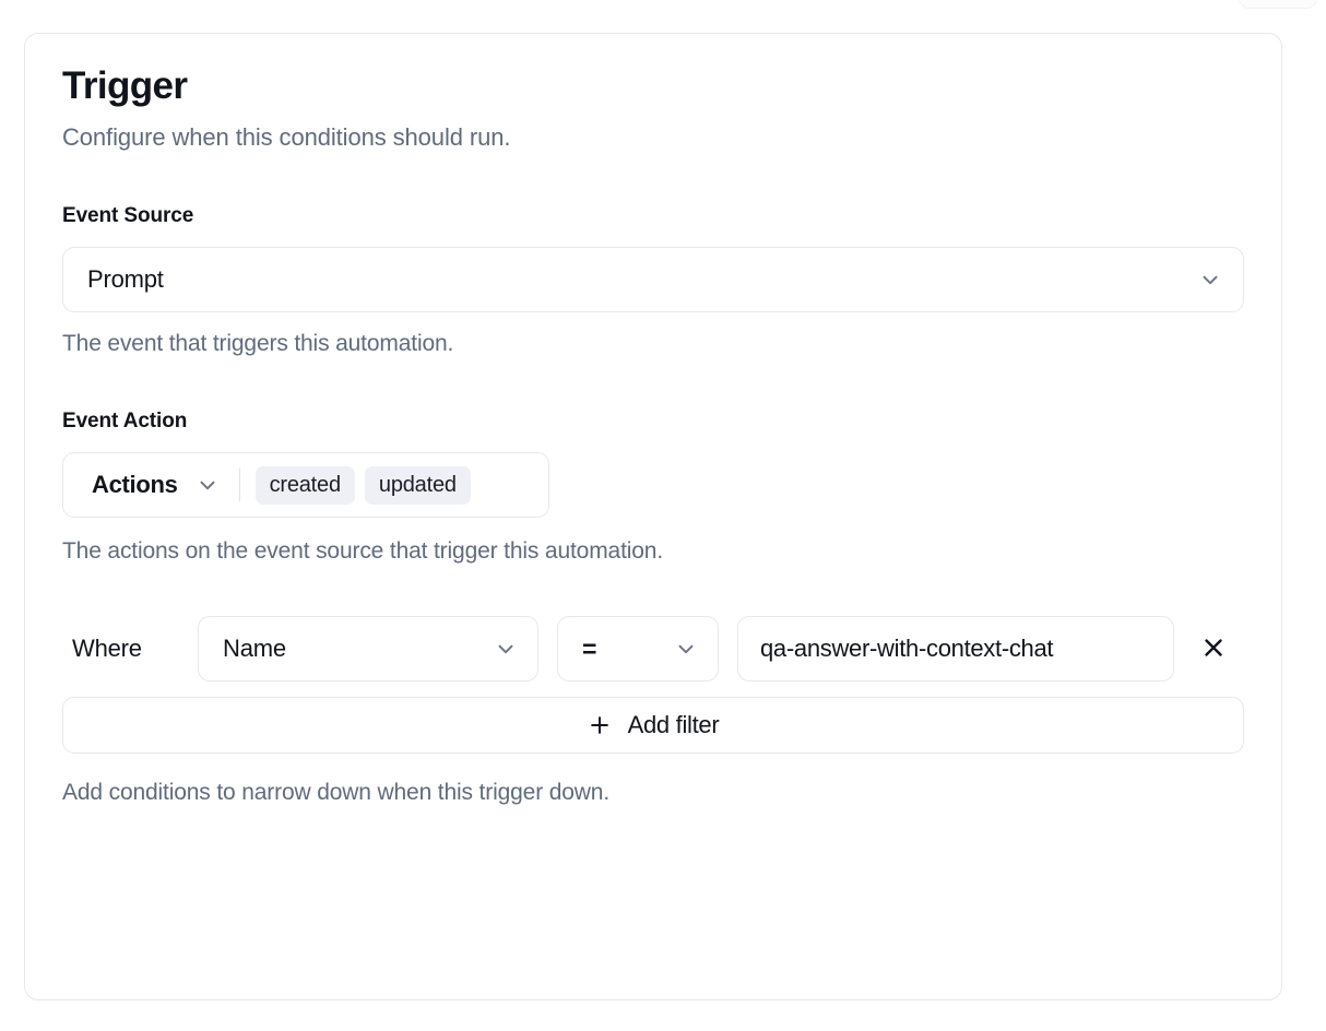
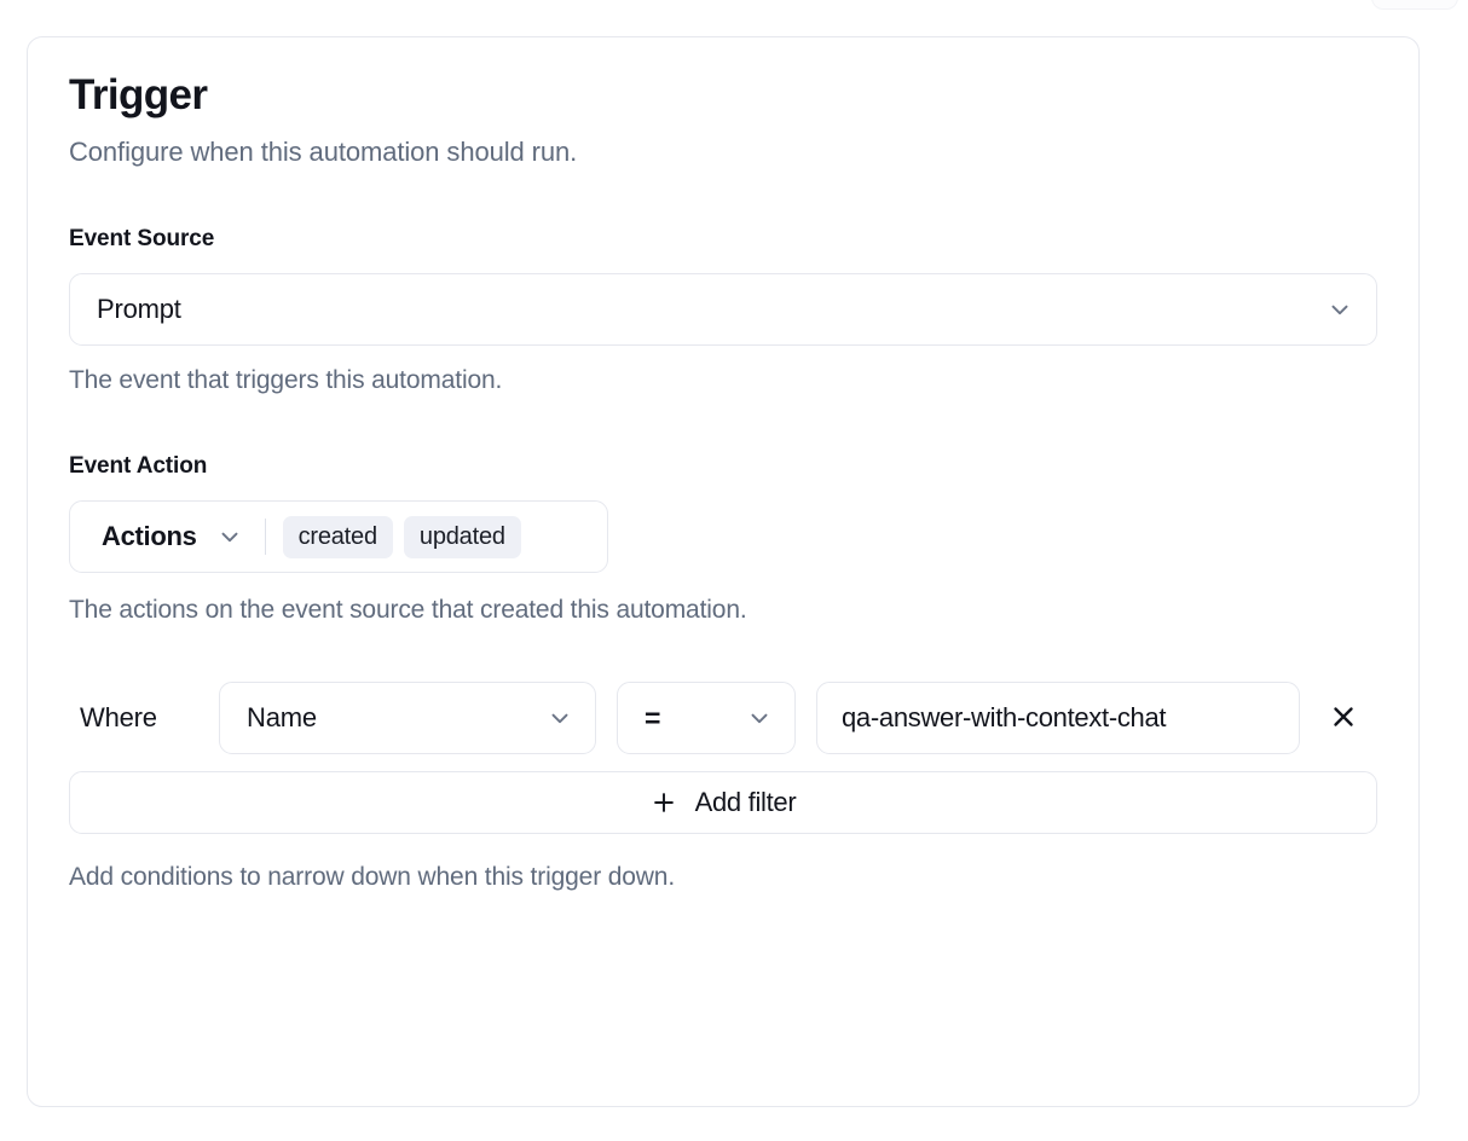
  Trigger
- Configure when this conditions should run.
+ Configure when this automation should run.
  Event Source
  Prompt
  The event that triggers this automation.
  Event Action
  Actions
  created
  updated
- The actions on the event source that trigger this automation.
+ The actions on the event source that created this automation.
  Where
  Name
  =
  qa-answer-with-context-chat
  Add filter
  Add conditions to narrow down when this trigger down.
